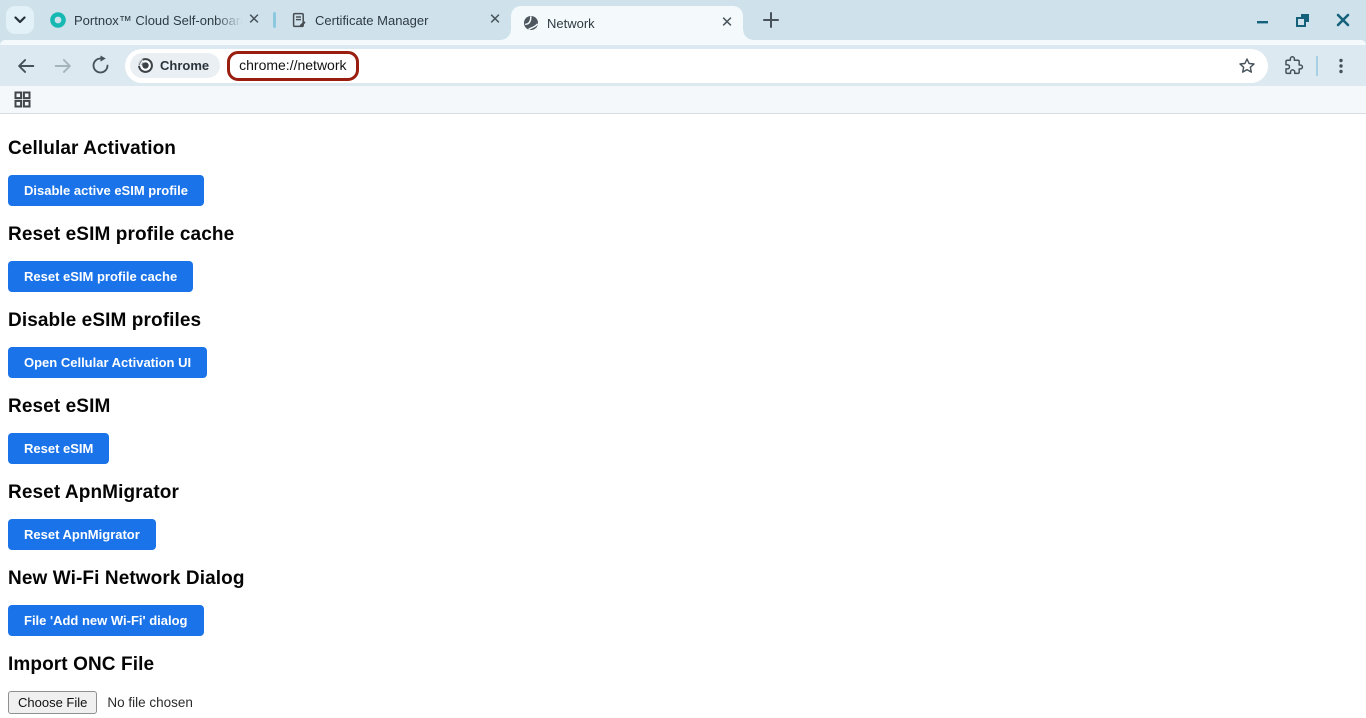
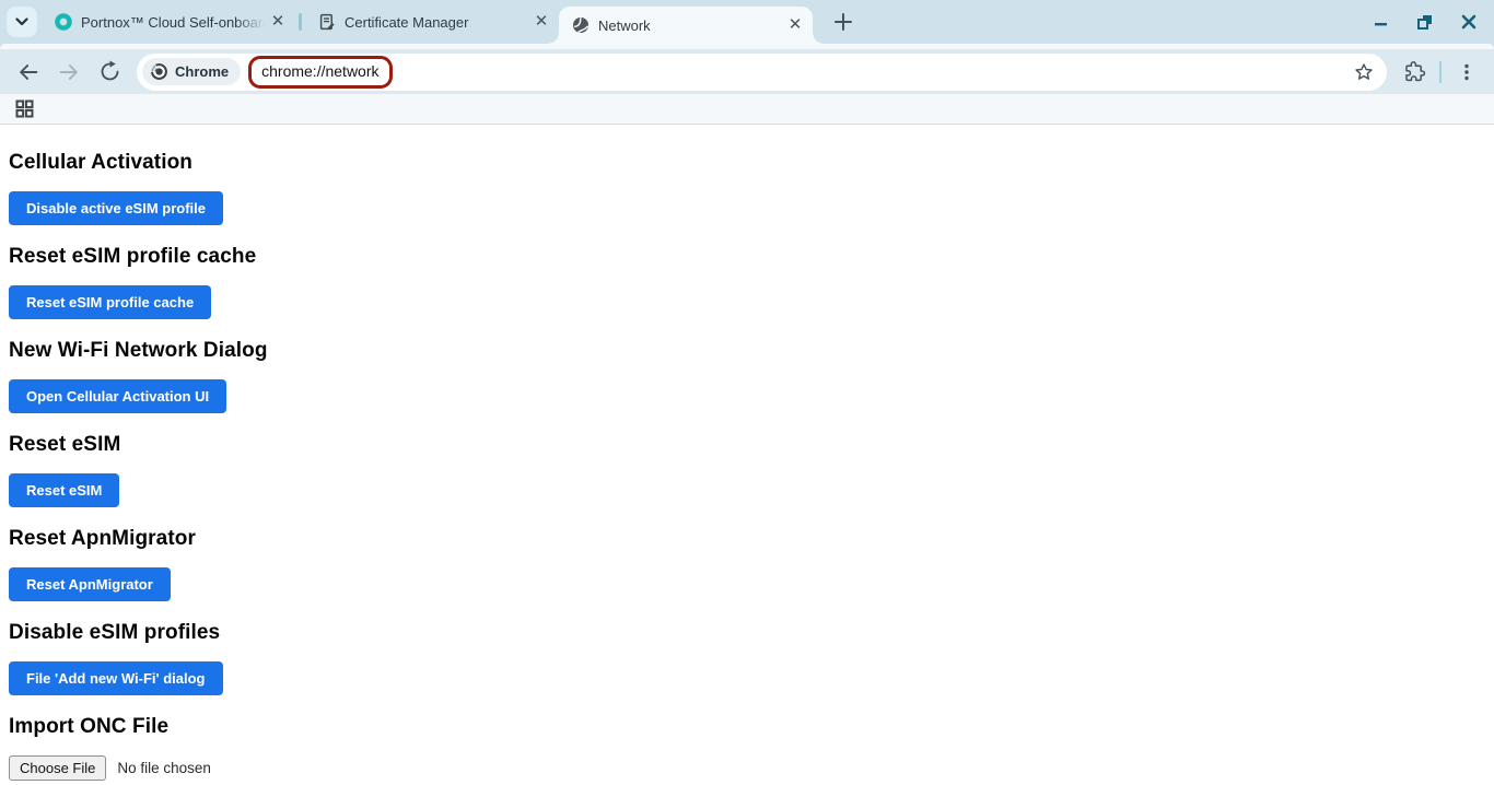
  Portnox™ Cloud Self-onboard
  ✕
  Certificate Manager
  ✕
  Network
  ✕
  Chrome
  chrome://network
  Cellular Activation
  Disable active eSIM profile
  Reset eSIM profile cache
  Reset eSIM profile cache
- Disable eSIM profiles
+ New Wi-Fi Network Dialog
  Open Cellular Activation UI
  Reset eSIM
  Reset eSIM
  Reset ApnMigrator
  Reset ApnMigrator
- New Wi-Fi Network Dialog
+ Disable eSIM profiles
  File 'Add new Wi-Fi' dialog
  Import ONC File
  Choose File
  No file chosen
